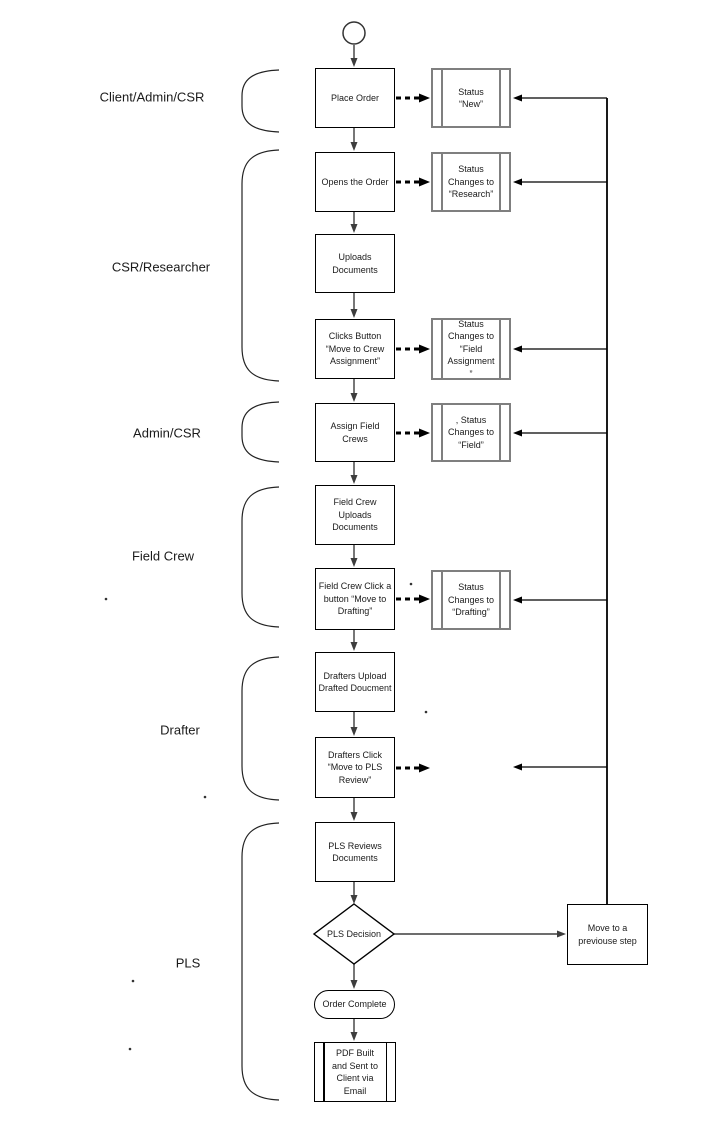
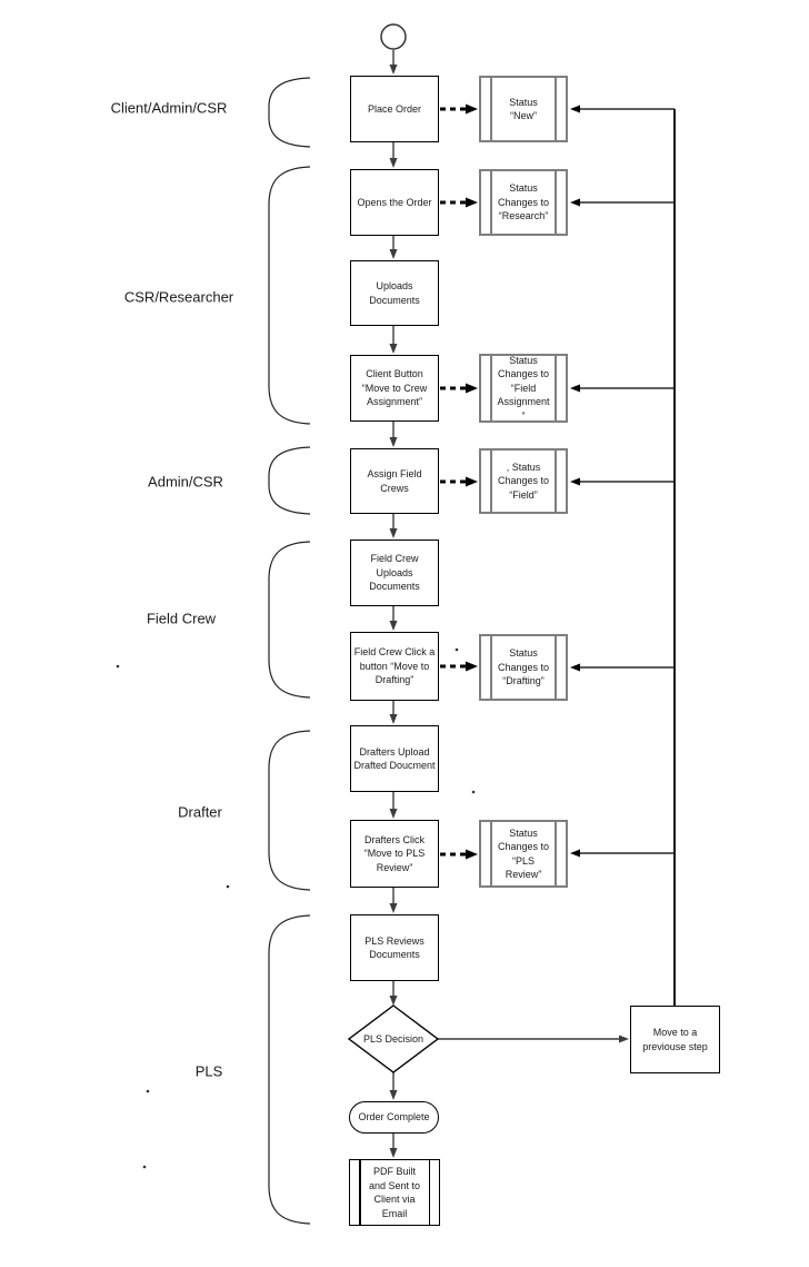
  Client/Admin/CSR
  CSR/Researcher
  Admin/CSR
  Field Crew
  Drafter
  PLS
  Place Order
  Opens the Order
  Uploads Documents
- Clicks Button “Move to Crew Assignment”
+ Client Button “Move to Crew Assignment”
  Assign Field Crews
  Field Crew Uploads Documents
  Field Crew Click a button “Move to Drafting”
  Drafters Upload Drafted Doucment
  Drafters Click “Move to PLS Review”
  PLS Reviews Documents
  PLS Decision
  Order Complete
  PDF Built and Sent to Client via Email
  Move to a previouse step
  Status “New”
  Status Changes to “Research”
  Status Changes to “Field Assignment ”
  , Status Changes to “Field”
  Status Changes to “Drafting”
+ Status Changes to “PLS Review”
